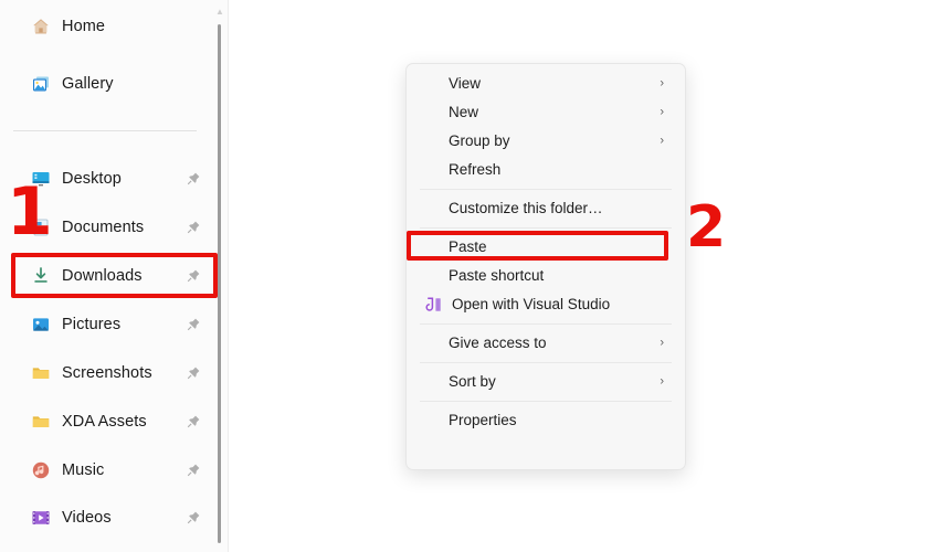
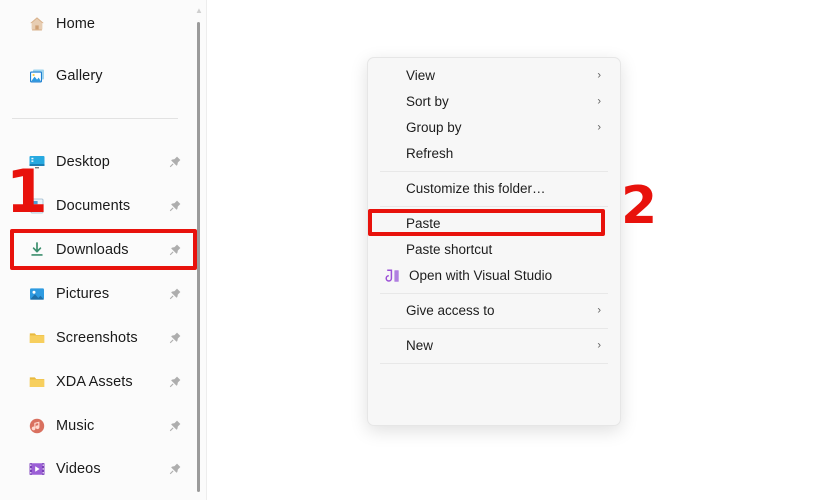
  Home
  Gallery
  Desktop
  Documents
  Downloads
  Pictures
  Screenshots
  XDA Assets
  Music
  Videos
  ▲
  View
  ›
- New
+ Sort by
  ›
  Group by
  ›
  Refresh
  Customize this folder…
  Paste
  Paste shortcut
  Open with Visual Studio
  Give access to
  ›
- Sort by
+ New
  ›
- Properties
  1
  2
